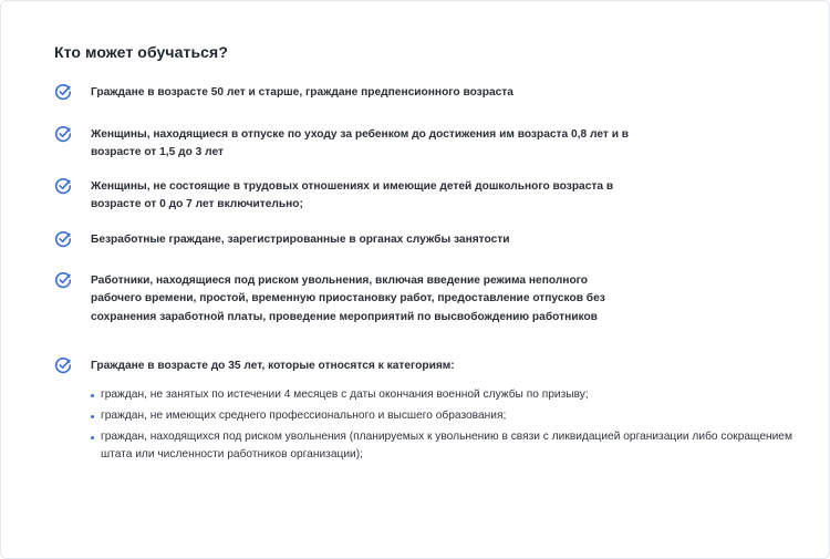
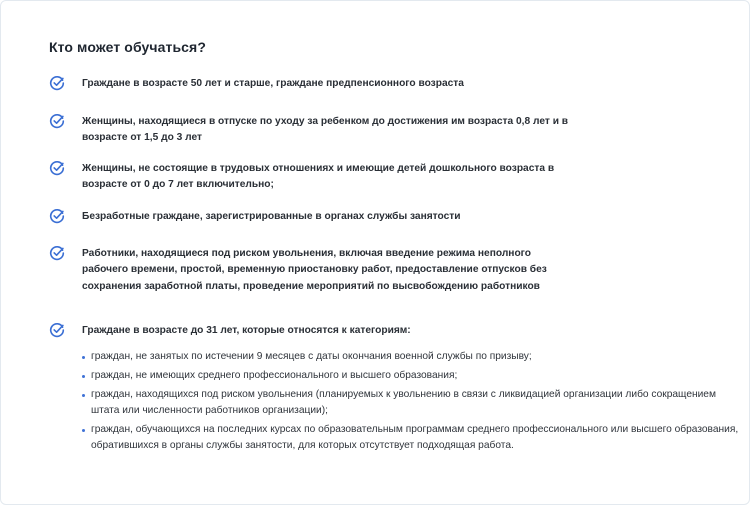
  Кто может обучаться?
  Граждане в возрасте 50 лет и старше, граждане предпенсионного возраста
  Женщины, находящиеся в отпуске по уходу за ребенком до достижения им возраста 0,8 лет и в возрасте от 1,5 до 3 лет
  Женщины, не состоящие в трудовых отношениях и имеющие детей дошкольного возраста в возрасте от 0 до 7 лет включительно;
  Безработные граждане, зарегистрированные в органах службы занятости
  Работники, находящиеся под риском увольнения, включая введение режима неполного рабочего времени, простой, временную приостановку работ, предоставление отпусков без сохранения заработной платы, проведение мероприятий по высвобождению работников
- Граждане в возрасте до 35 лет, которые относятся к категориям:
+ Граждане в возрасте до 31 лет, которые относятся к категориям:
- граждан, не занятых по истечении 4 месяцев с даты окончания военной службы по призыву;
+ граждан, не занятых по истечении 9 месяцев с даты окончания военной службы по призыву;
  граждан, не имеющих среднего профессионального и высшего образования;
  граждан, находящихся под риском увольнения (планируемых к увольнению в связи с ликвидацией организации либо сокращением штата или численности работников организации);
+ граждан, обучающихся на последних курсах по образовательным программам среднего профессионального или высшего образования, обратившихся в органы службы занятости, для которых отсутствует подходящая работа.
